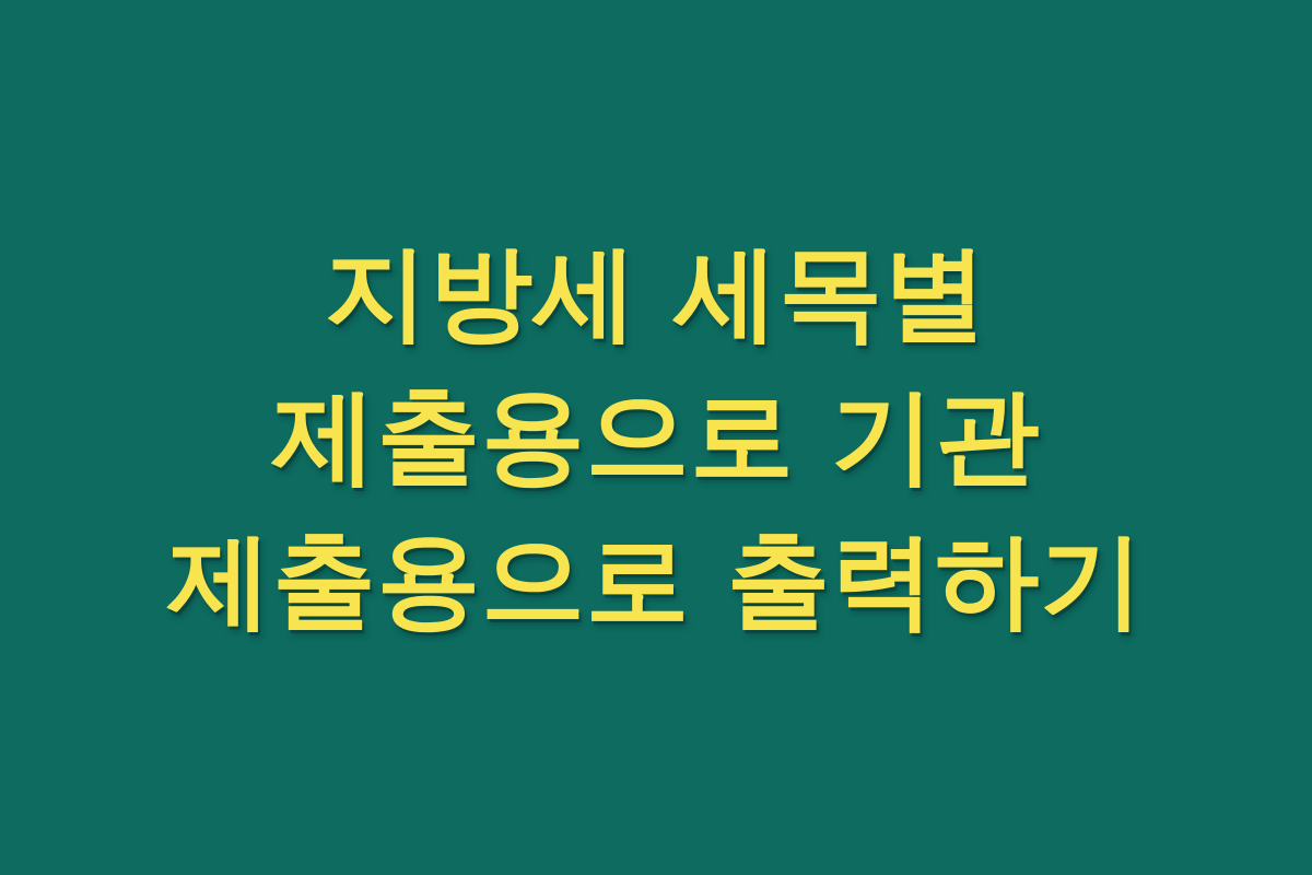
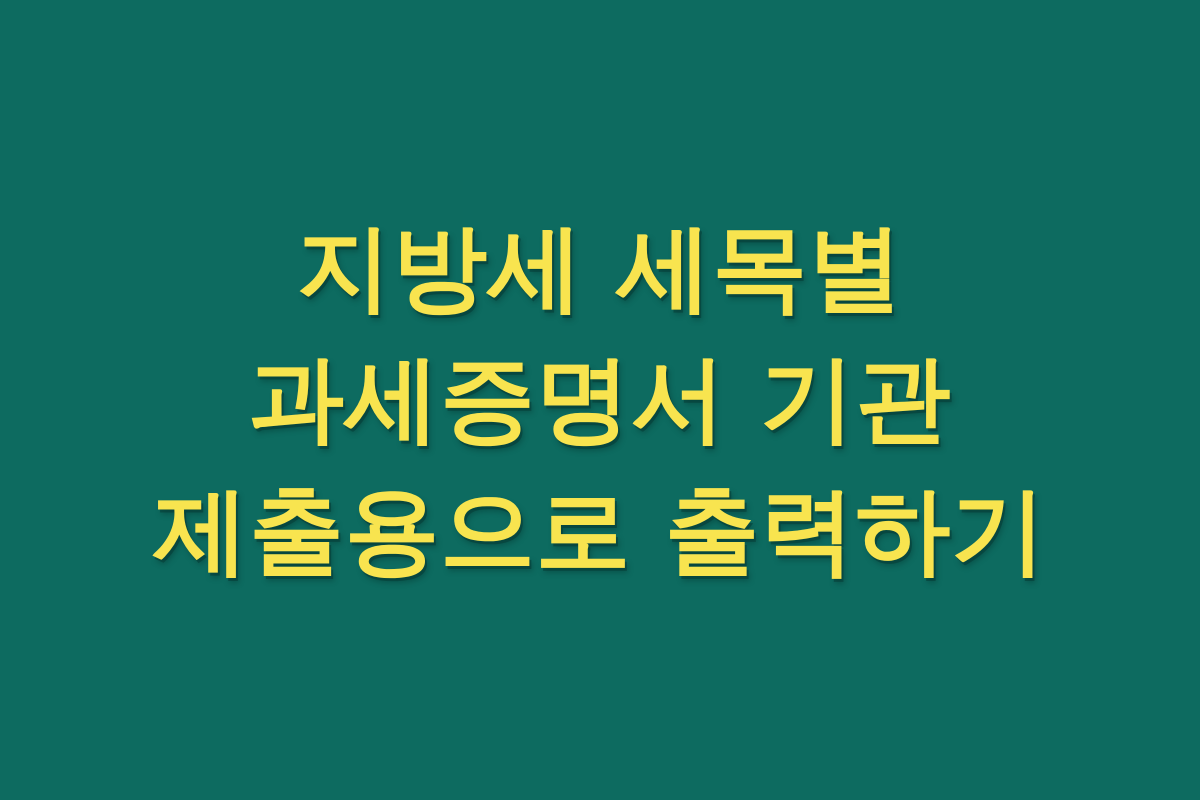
- 지방세 세목별 제출용으로 기관 제출용으로 출력하기
+ 지방세 세목별 과세증명서 기관 제출용으로 출력하기
